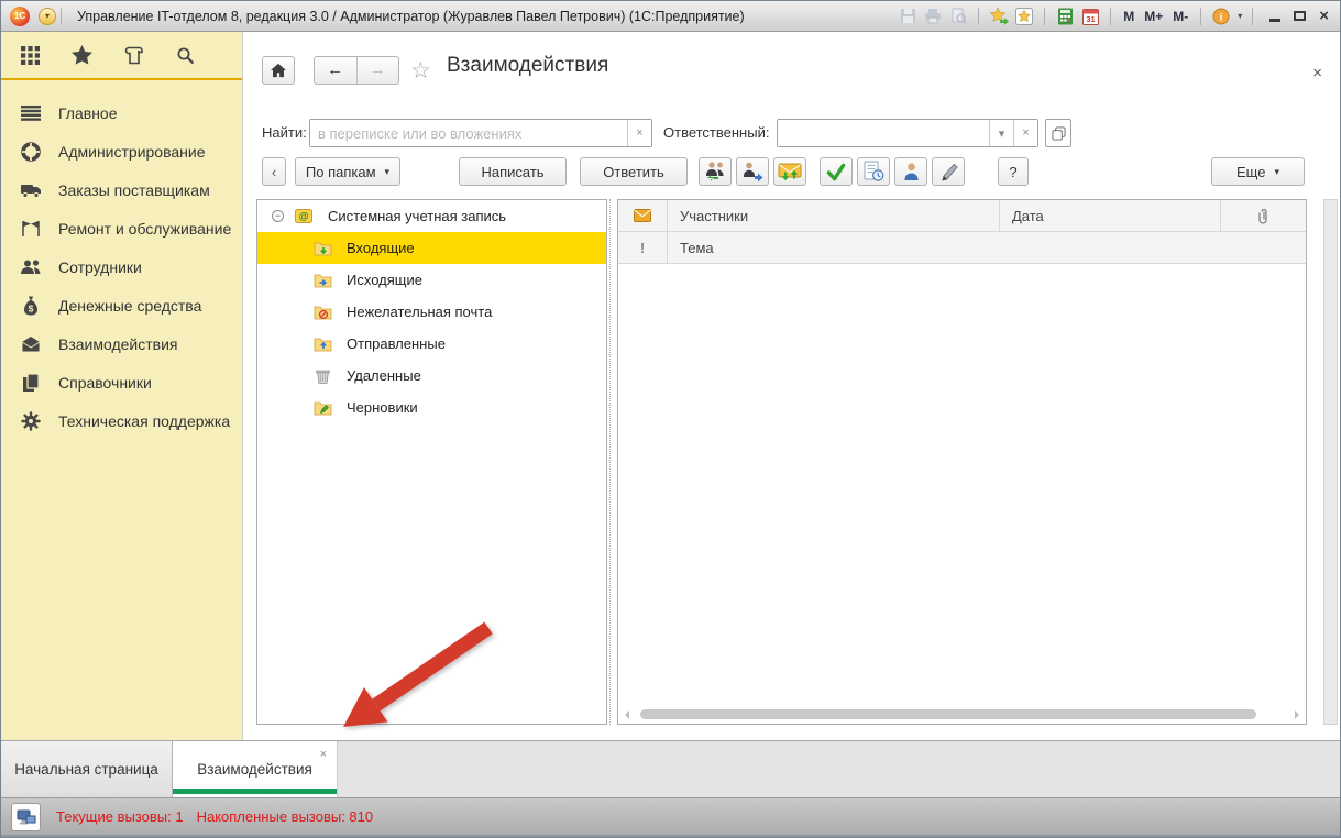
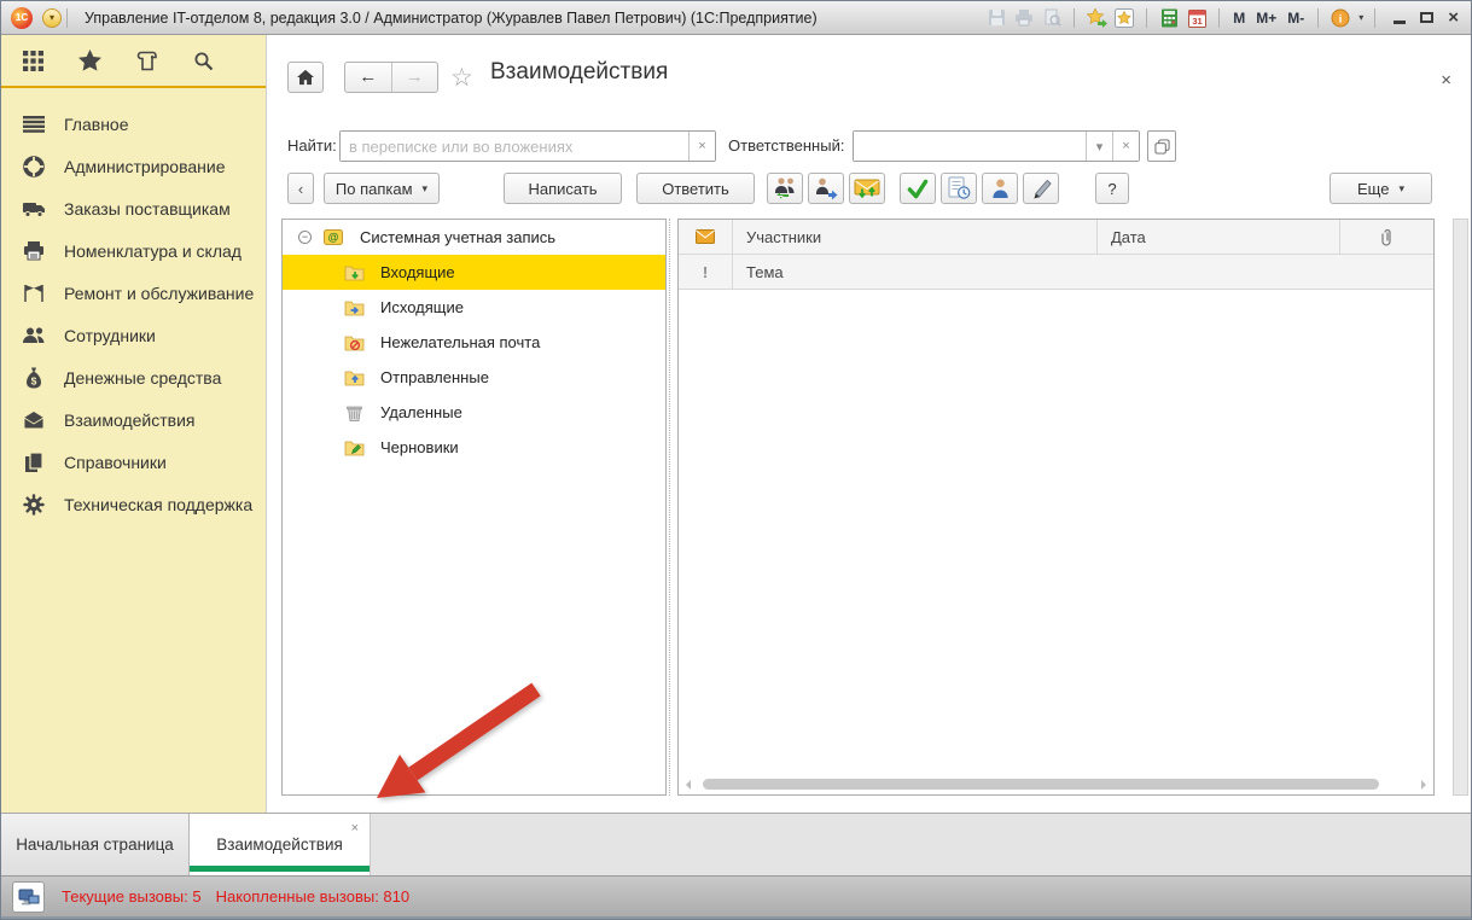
  1С
  ▾
  Управление IT-отделом 8, редакция 3.0 / Администратор (Журавлев Павел Петрович) (1С:Предприятие)
  31
  M
  M+
  M-
  i
  ▾
  ×
  Главное
  Администрирование
  Заказы поставщикам
+ Номенклатура и склад
  Ремонт и обслуживание
  Сотрудники
  $
  Денежные средства
  Взаимодействия
  Справочники
  Техническая поддержка
  ←
  →
  ☆
  Взаимодействия
  ×
  Найти:
  в переписке или во вложениях
  ×
  Ответственный:
  ▾
  ×
  ‹
  По папкам
  ▾
  Написать
  Ответить
  ?
  Еще
  ▾
  −
  @
  Системная учетная запись
  Входящие
  Исходящие
  Нежелательная почта
  Отправленные
  Удаленные
  Черновики
  Участники
  Дата
  !
  Тема
  Начальная страница
  Взаимодействия
  ×
- Текущие вызовы: 1
+ Текущие вызовы: 5
  Накопленные вызовы: 810
